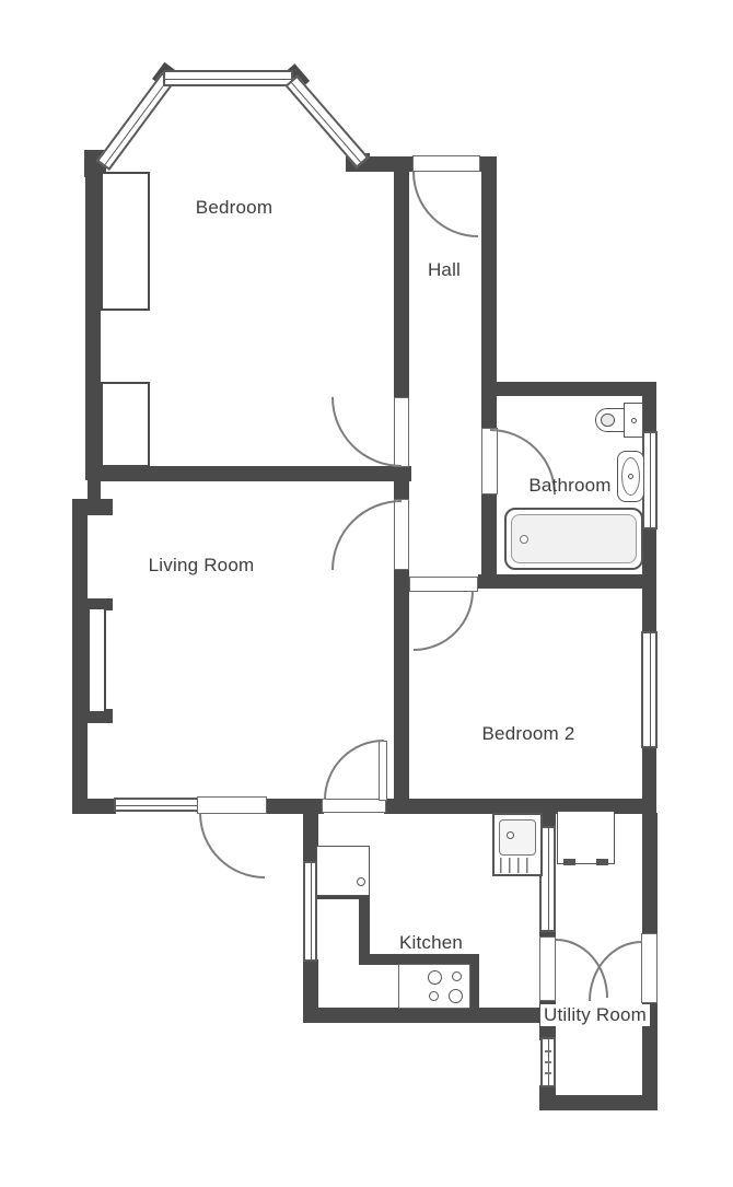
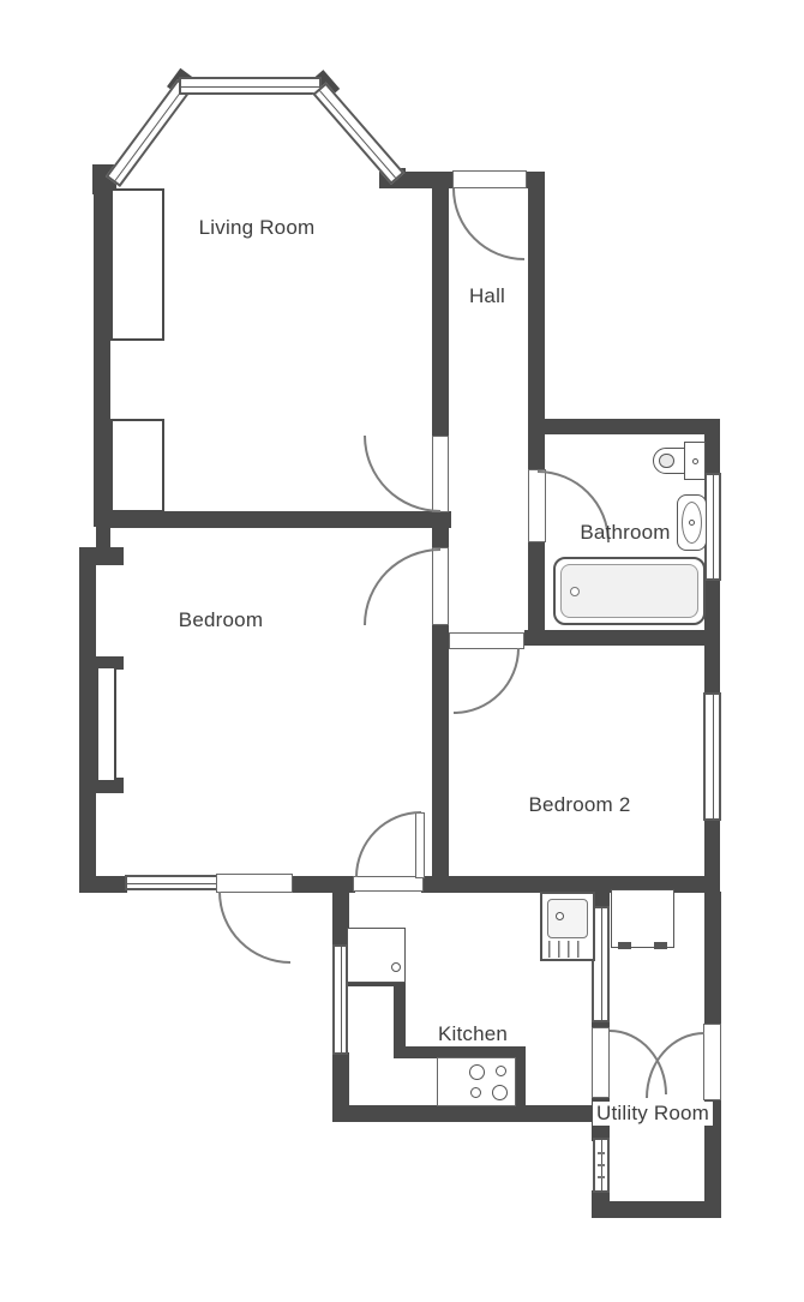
- Bedroom
+ Living Room
  Hall
  Bathroom
- Living Room
+ Bedroom
  Bedroom 2
  Kitchen
  Utility Room
